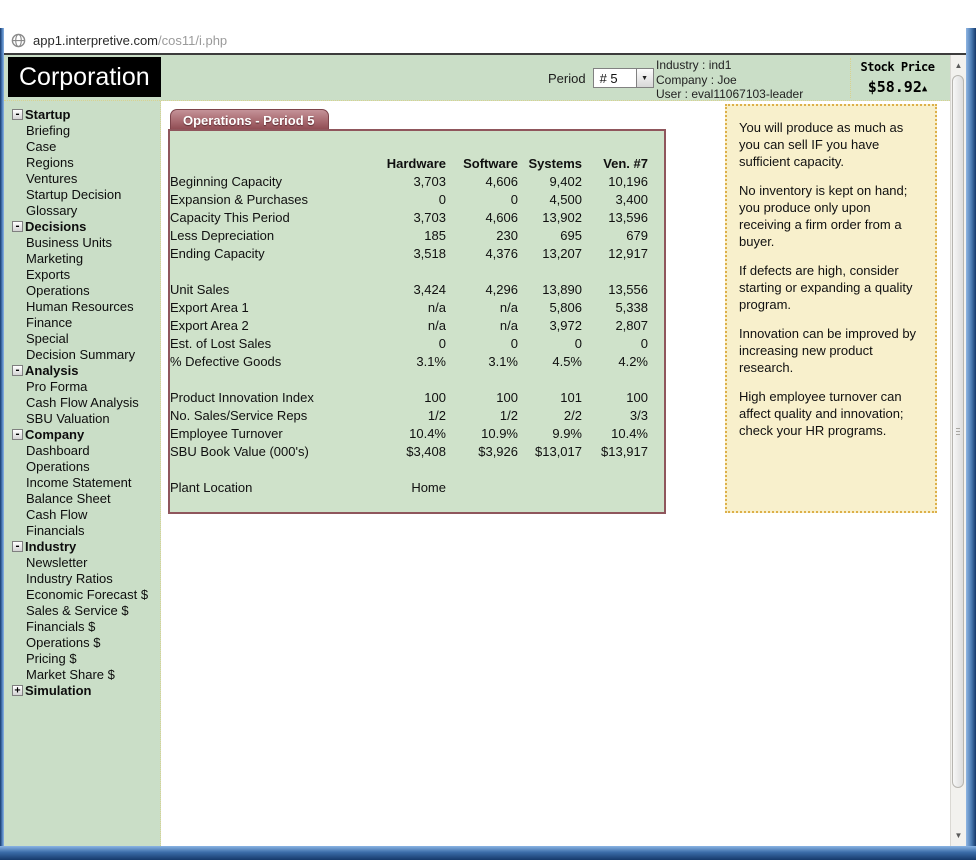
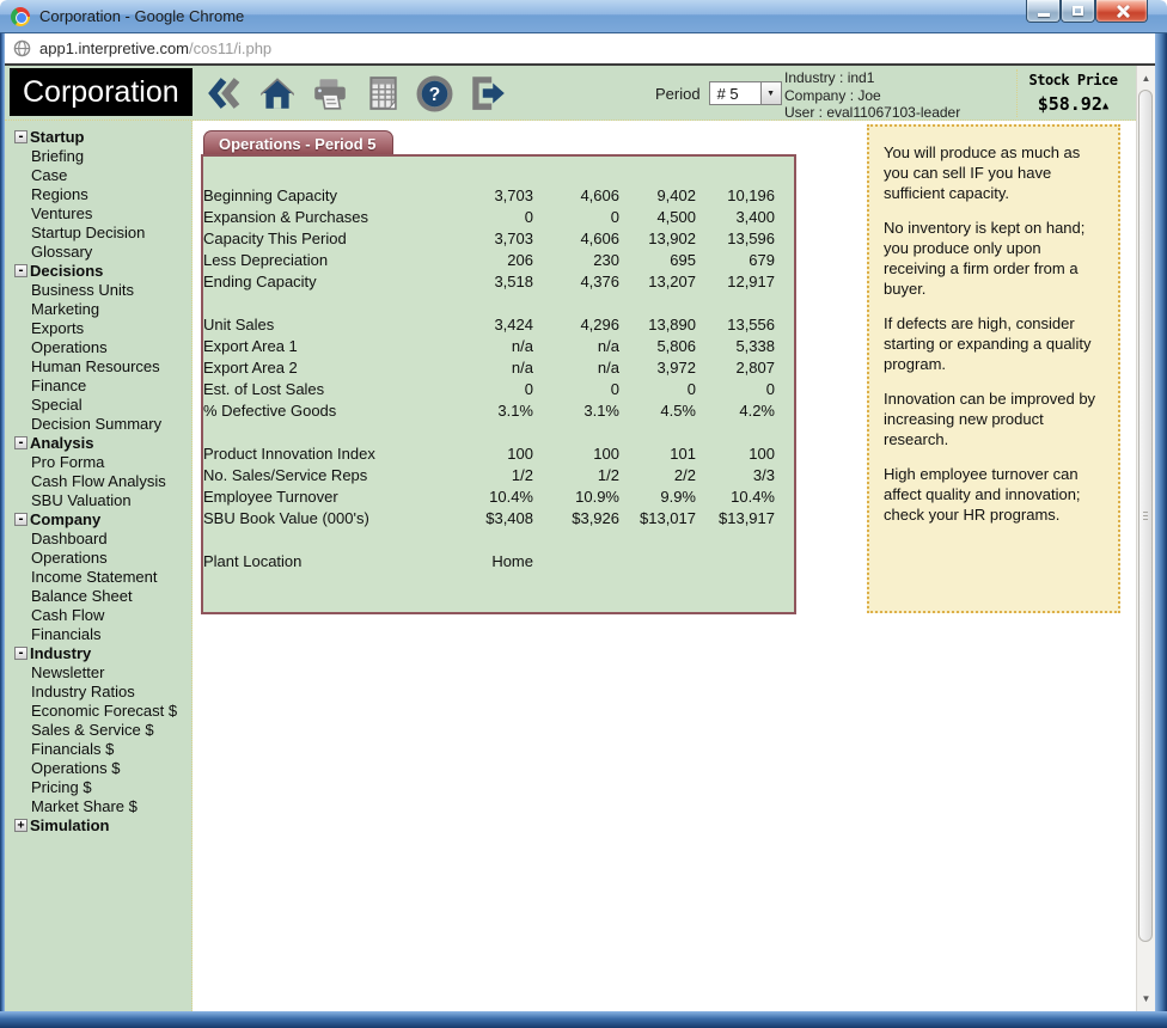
+ Corporation - Google Chrome
  app1.interpretive.com/cos11/i.php
  Corporation
+ ?
  Period
  # 5
  Industry : ind1
  Company : Joe
  User : eval11067103-leader
  Stock Price
  $58.92▲
  -
  Startup
  Briefing
  Case
  Regions
  Ventures
  Startup Decision
  Glossary
  -
  Decisions
  Business Units
  Marketing
  Exports
  Operations
  Human Resources
  Finance
  Special
  Decision Summary
  -
  Analysis
  Pro Forma
  Cash Flow Analysis
  SBU Valuation
  -
  Company
  Dashboard
  Operations
  Income Statement
  Balance Sheet
  Cash Flow
  Financials
  -
  Industry
  Newsletter
  Industry Ratios
  Economic Forecast $
  Sales & Service $
  Financials $
  Operations $
  Pricing $
  Market Share $
  +
  Simulation
  Operations - Period 5
- 	Hardware	Software	Systems	Ven. #7
  Beginning Capacity	3,703	4,606	9,402	10,196
  Expansion & Purchases	0	0	4,500	3,400
  Capacity This Period	3,703	4,606	13,902	13,596
- Less Depreciation	185	230	695	679
+ Less Depreciation	206	230	695	679
  Ending Capacity	3,518	4,376	13,207	12,917
  Unit Sales	3,424	4,296	13,890	13,556
  Export Area 1	n/a	n/a	5,806	5,338
  Export Area 2	n/a	n/a	3,972	2,807
  Est. of Lost Sales	0	0	0	0
  % Defective Goods	3.1%	3.1%	4.5%	4.2%
  Product Innovation Index	100	100	101	100
  No. Sales/Service Reps	1/2	1/2	2/2	3/3
  Employee Turnover	10.4%	10.9%	9.9%	10.4%
  SBU Book Value (000's)	$3,408	$3,926	$13,017	$13,917
  Plant Location	Home
  You will produce as much as you can sell IF you have sufficient capacity.
  No inventory is kept on hand; you produce only upon receiving a firm order from a buyer.
  If defects are high, consider starting or expanding a quality program.
  Innovation can be improved by increasing new product research.
  High employee turnover can affect quality and innovation; check your HR programs.
  ▲
  ▼
